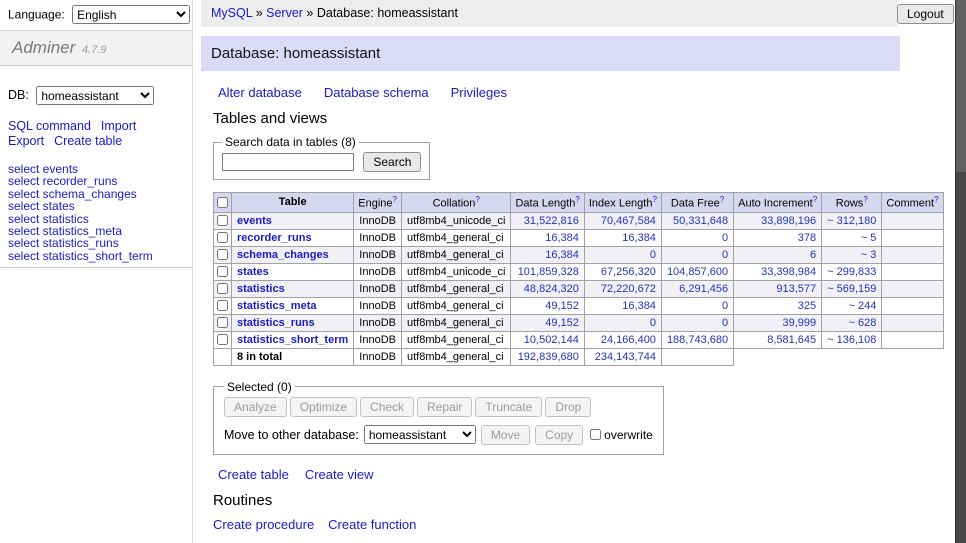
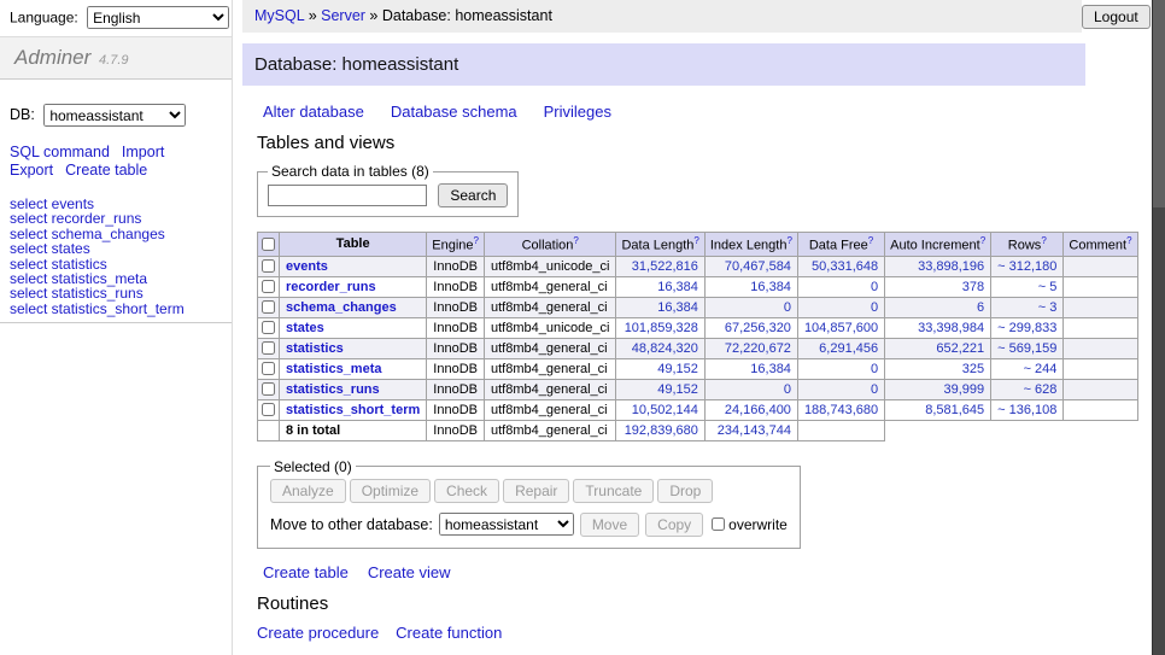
  Language: English
  Adminer 4.7.9
  DB: homeassistant
  SQL command ImportExport Create table
  select events
  select recorder_runs
  select schema_changes
  select states
  select statistics
  select statistics_meta
  select statistics_runs
  select statistics_short_term
  MySQL » Server » Database: homeassistant
  Logout
  Database: homeassistant
  Alter database Database schema Privileges
  Tables and views
  Search data in tables (8)
  Search
  	Table	Engine?	Collation?	Data Length?	Index Length?	Data Free?	Auto Increment?	Rows?	Comment?
  	events	InnoDB	utf8mb4_unicode_ci	31,522,816	70,467,584	50,331,648	33,898,196	~ 312,180
  	recorder_runs	InnoDB	utf8mb4_general_ci	16,384	16,384	0	378	~ 5
  	schema_changes	InnoDB	utf8mb4_general_ci	16,384	0	0	6	~ 3
  	states	InnoDB	utf8mb4_unicode_ci	101,859,328	67,256,320	104,857,600	33,398,984	~ 299,833
- 	statistics	InnoDB	utf8mb4_general_ci	48,824,320	72,220,672	6,291,456	913,577	~ 569,159
+ 	statistics	InnoDB	utf8mb4_general_ci	48,824,320	72,220,672	6,291,456	652,221	~ 569,159
  	statistics_meta	InnoDB	utf8mb4_general_ci	49,152	16,384	0	325	~ 244
  	statistics_runs	InnoDB	utf8mb4_general_ci	49,152	0	0	39,999	~ 628
  	statistics_short_term	InnoDB	utf8mb4_general_ci	10,502,144	24,166,400	188,743,680	8,581,645	~ 136,108
  	8 in total	InnoDB	utf8mb4_general_ci	192,839,680	234,143,744
  Selected (0)
  Analyze Optimize Check Repair Truncate Drop
  Move to other database:
  homeassistant
  Move
  Copy
  overwrite
  Create table Create view
  Routines
  Create procedure Create function
